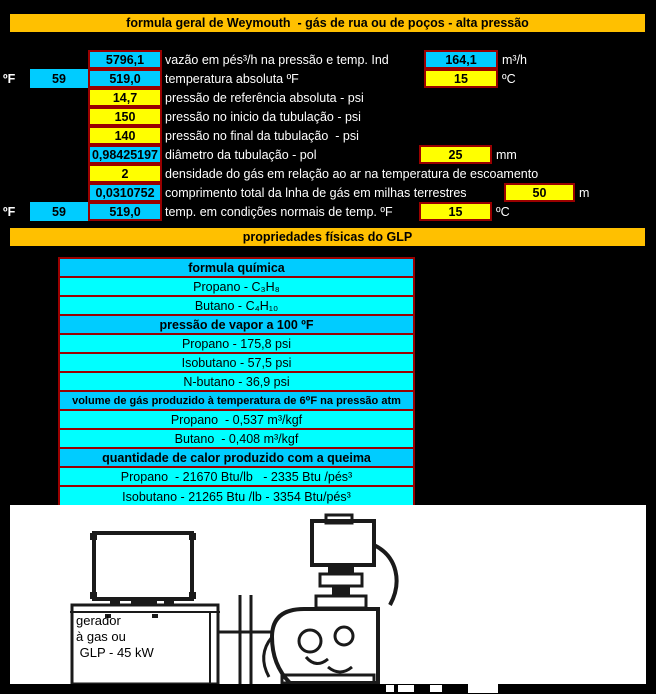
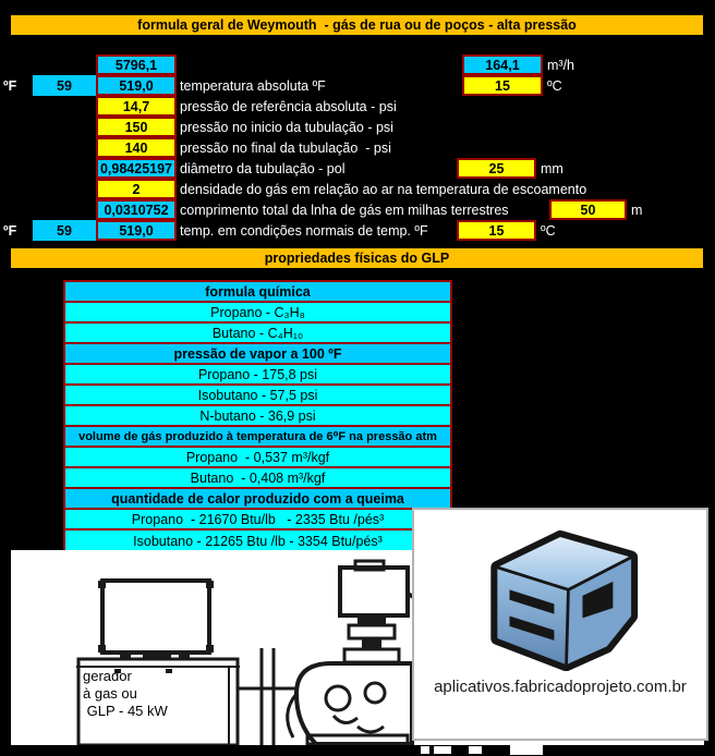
  formula geral de Weymouth - gás de rua ou de poços - alta pressão
  5796,1
- vazão em pés³/h na pressão e temp. Ind
  164,1
  m³/h
  ºF
  59
  519,0
  temperatura absoluta ºF
  15
  ºC
  14,7
  pressão de referência absoluta - psi
  150
  pressão no inicio da tubulação - psi
  140
  pressão no final da tubulação - psi
  0,98425197
  diâmetro da tubulação - pol
  25
  mm
  2
  densidade do gás em relação ao ar na temperatura de escoamento
  0,0310752
  comprimento total da lnha de gás em milhas terrestres
  50
  m
  ºF
  59
  519,0
  temp. em condições normais de temp. ºF
  15
  ºC
  propriedades físicas do GLP
  formula química
  Propano - C₃H₈
  Butano - C₄H₁₀
  pressão de vapor a 100 ºF
  Propano - 175,8 psi
  Isobutano - 57,5 psi
  N-butano - 36,9 psi
  volume de gás produzido à temperatura de 6⁰F na pressão atm
  Propano - 0,537 m³/kgf
  Butano - 0,408 m³/kgf
  quantidade de calor produzido com a queima
  Propano - 21670 Btu/lb - 2335 Btu /pés³
  Isobutano - 21265 Btu /lb - 3354 Btu/pés³
  gerador
  à gas ou
  GLP - 45 kW
+ aplicativos.fabricadoprojeto.com.br
